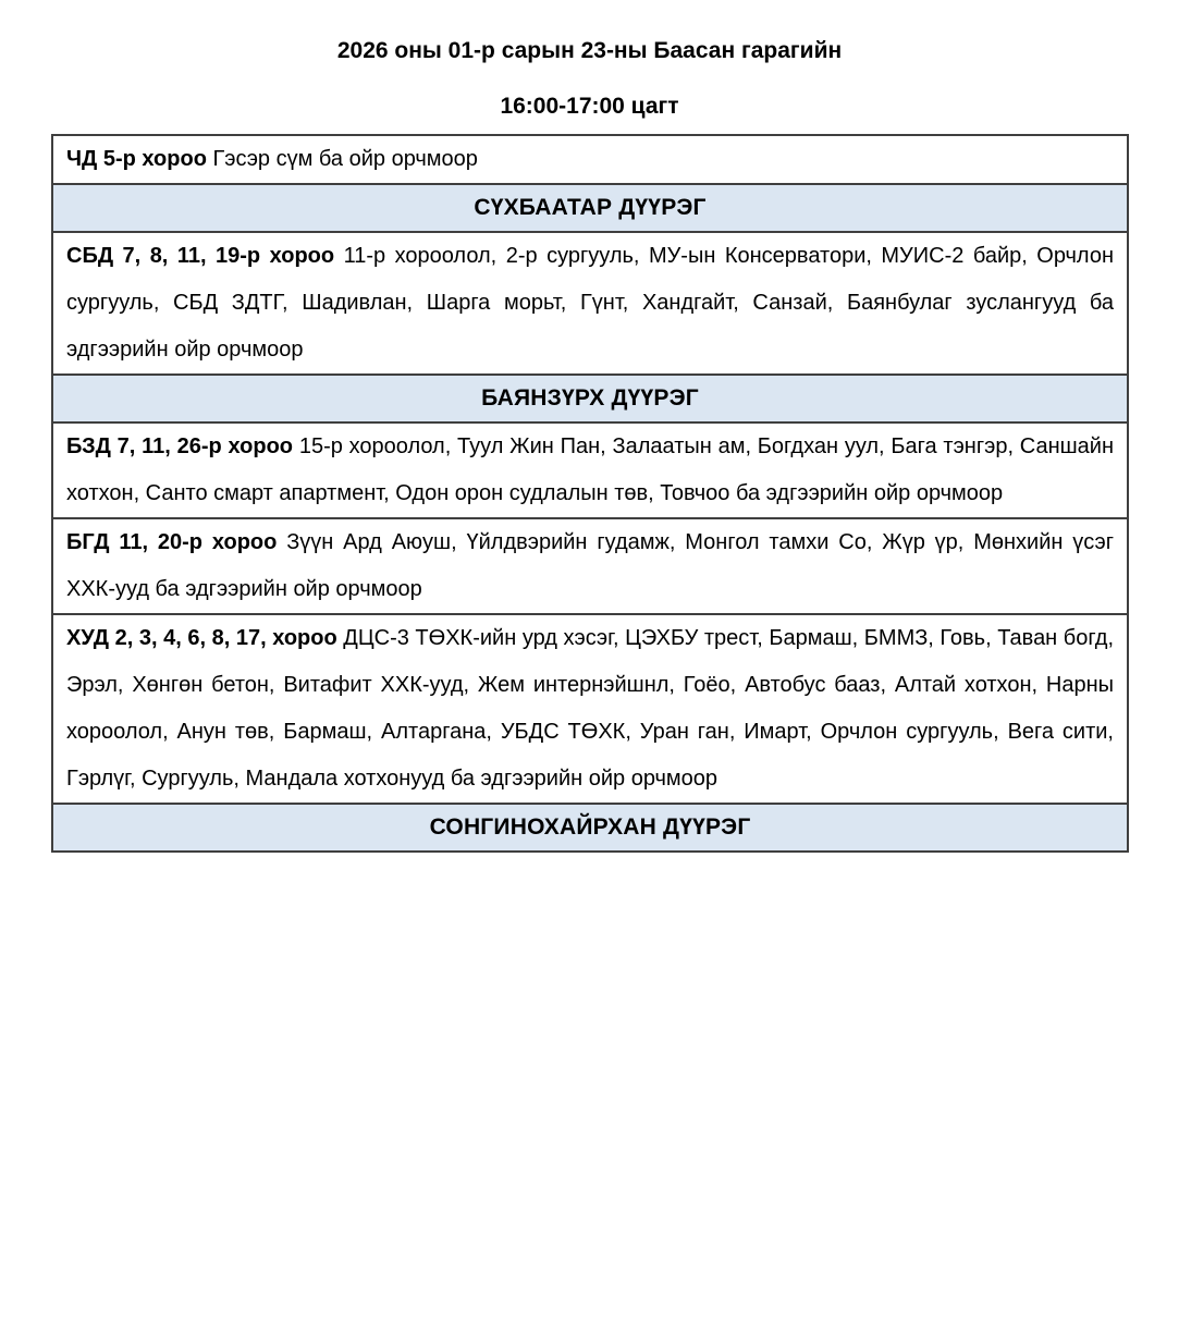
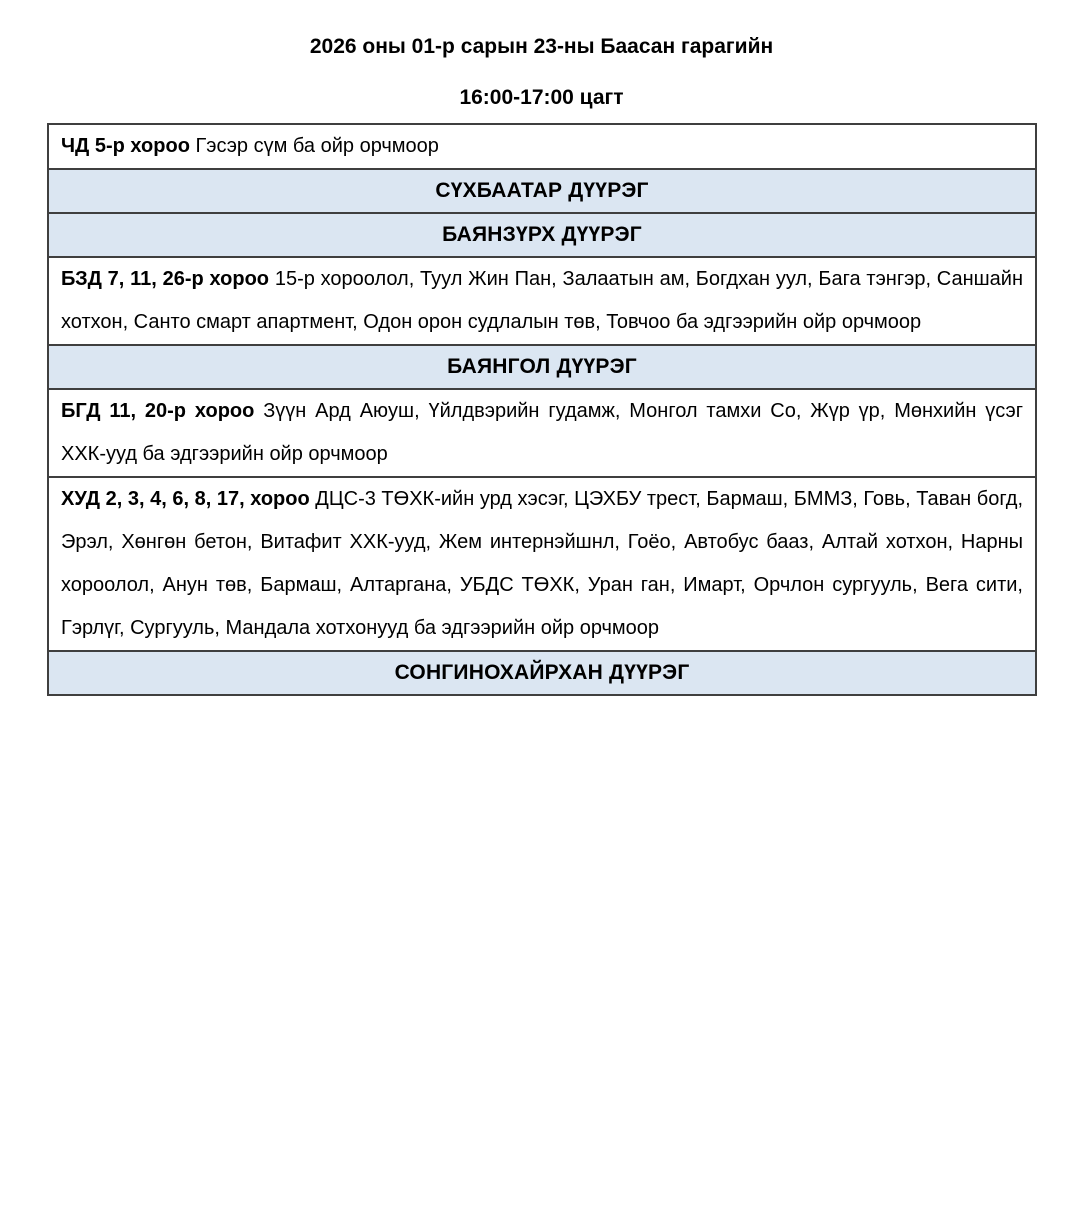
  2026 оны 01-р сарын 23-ны Баасан гарагийн
  16:00-17:00 цагт
  ЧД 5-р хороо Гэсэр сүм ба ойр орчмоор
  СҮХБААТАР ДҮҮРЭГ
- СБД 7, 8, 11, 19-р хороо 11-р хороолол, 2-р сургууль, МУ-ын Консерватори, МУИС-2 байр, Орчлон сургууль, СБД ЗДТГ, Шадивлан, Шарга морьт, Гүнт, Хандгайт, Санзай, Баянбулаг зуслангууд ба эдгээрийн ойр орчмоор
  БАЯНЗҮРХ ДҮҮРЭГ
  БЗД 7, 11, 26-р хороо 15-р хороолол, Туул Жин Пан, Залаатын ам, Богдхан уул, Бага тэнгэр, Саншайн хотхон, Санто смарт апартмент, Одон орон судлалын төв, Товчоо ба эдгээрийн ойр орчмоор
+ БАЯНГОЛ ДҮҮРЭГ
  БГД 11, 20-р хороо Зүүн Ард Аюуш, Үйлдвэрийн гудамж, Монгол тамхи Со, Жүр үр, Мөнхийн үсэг ХХК-ууд ба эдгээрийн ойр орчмоор
  ХУД 2, 3, 4, 6, 8, 17, хороо ДЦС-3 ТӨХК-ийн урд хэсэг, ЦЭХБУ трест, Бармаш, БММЗ, Говь, Таван богд, Эрэл, Хөнгөн бетон, Витафит ХХК-ууд, Жем интернэйшнл, Гоёо, Автобус бааз, Алтай хотхон, Нарны хороолол, Анун төв, Бармаш, Алтаргана, УБДС ТӨХК, Уран ган, Имарт, Орчлон сургууль, Вега сити, Гэрлүг, Сургууль, Мандала хотхонууд ба эдгээрийн ойр орчмоор
  СОНГИНОХАЙРХАН ДҮҮРЭГ
